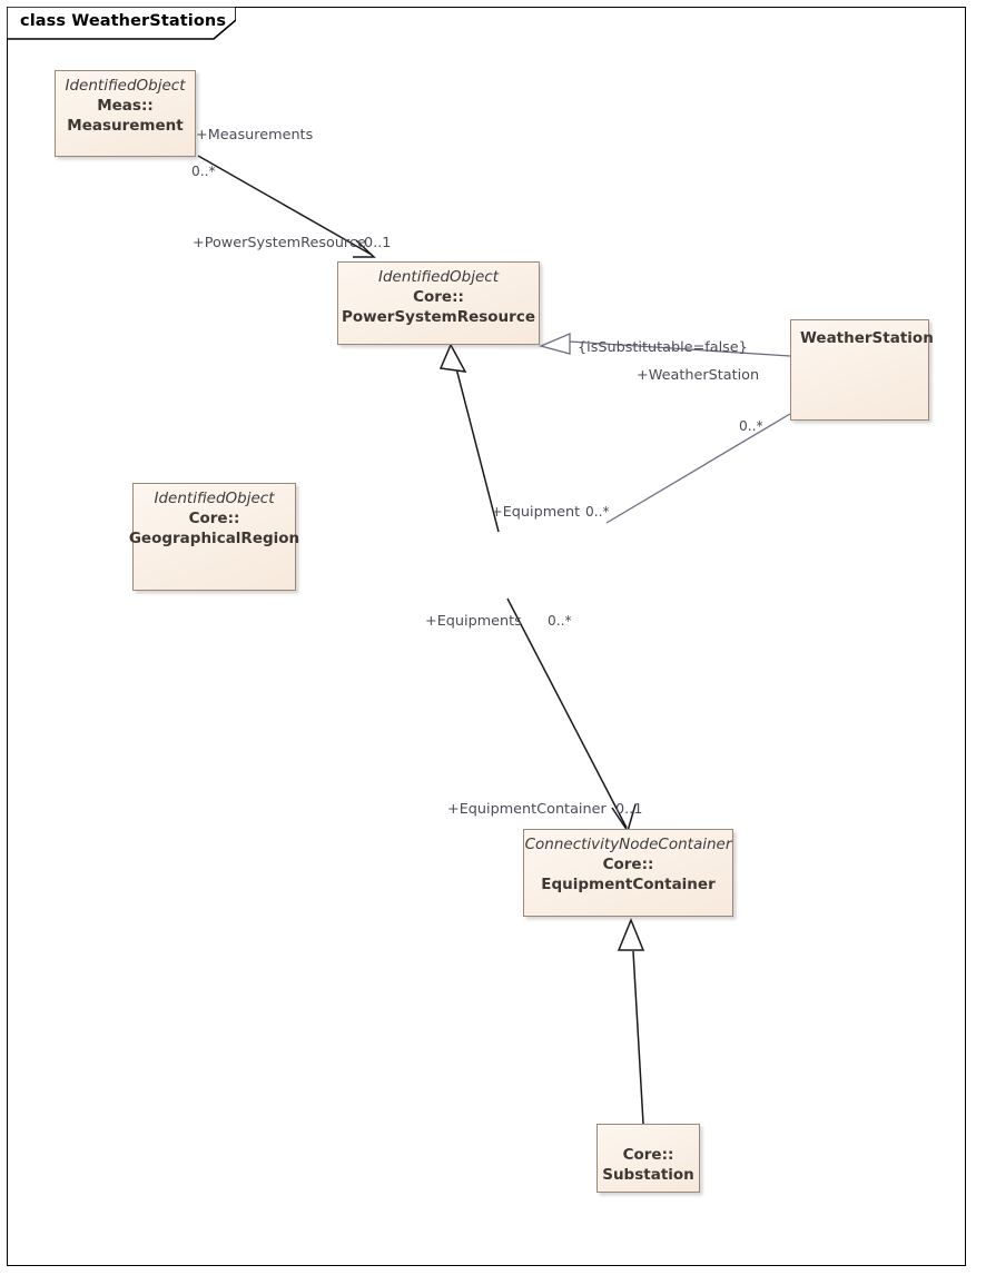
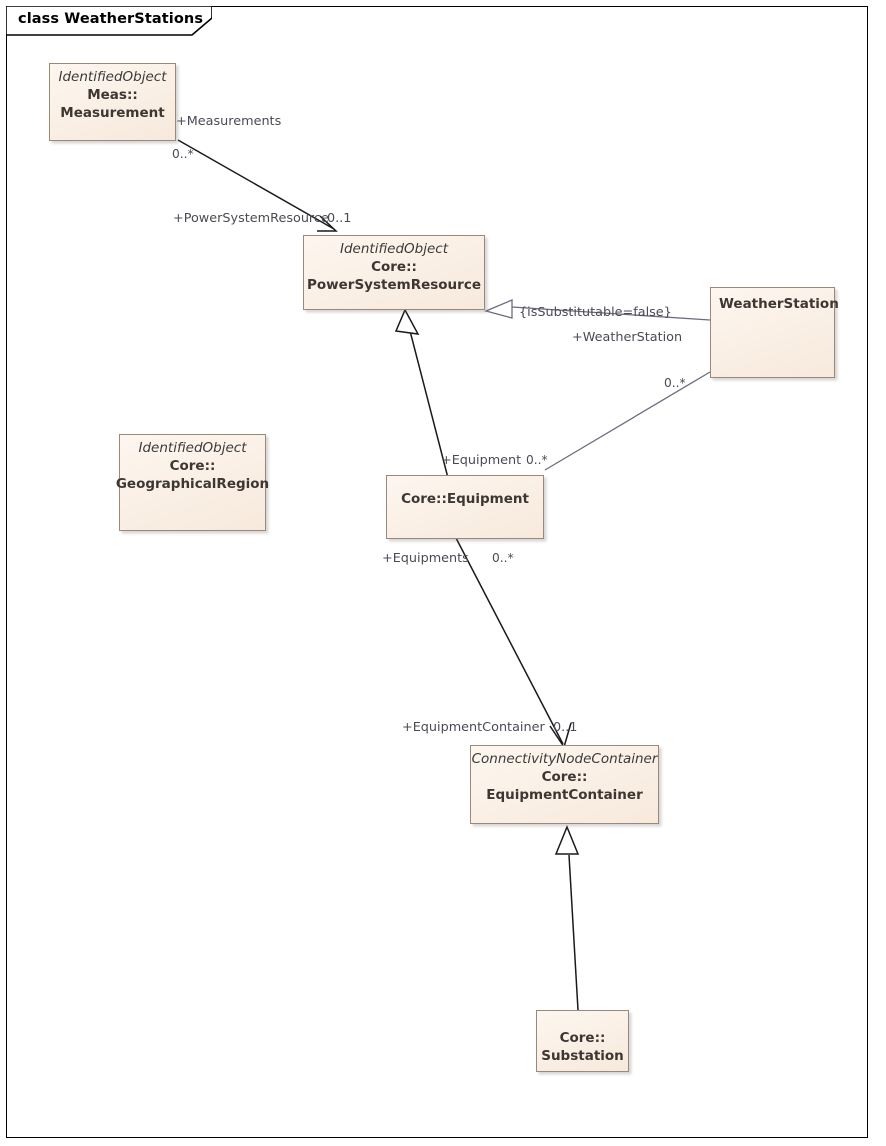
  class WeatherStations
  IdentifiedObject
  Meas::
  Measurement
  IdentifiedObject
  Core::
  PowerSystemResource
  WeatherStation
  IdentifiedObject
  Core::
  GeographicalRegion
+ Core::Equipment
  ConnectivityNodeContainer
  Core::
  EquipmentContainer
  Core::
  Substation
  +Measurements
  0..*
  +PowerSystemResource
  0..1
  {isSubstitutable=false}
  +WeatherStation
  0..*
  +Equipment
  0..*
  +Equipments
  0..*
  +EquipmentContainer
  0..1
